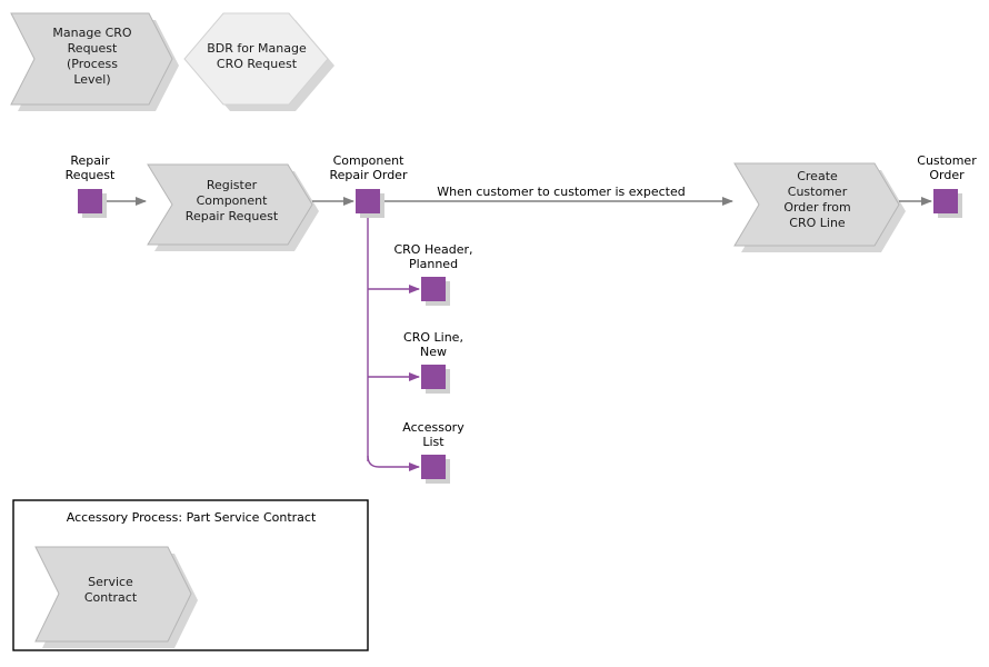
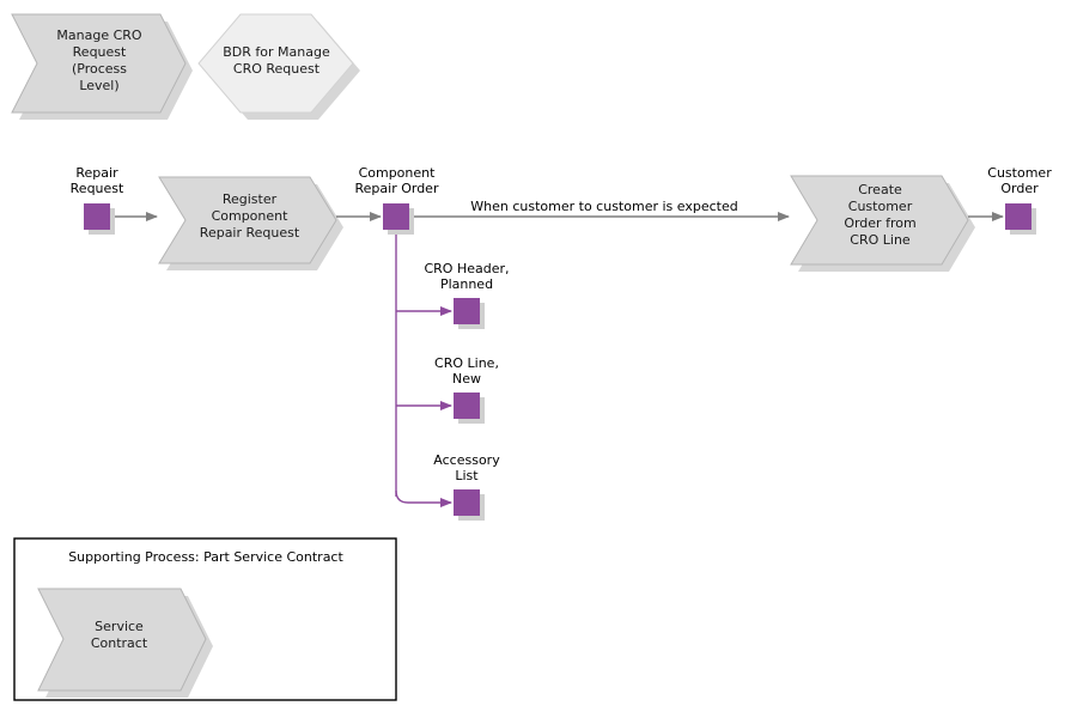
  Manage CRO
  Request
  (Process
  Level)
  BDR for Manage
  CRO Request
  Repair
  Request
  Register
  Component
  Repair Request
  Component
  Repair Order
  When customer to customer is expected
  Create
  Customer
  Order from
  CRO Line
  Customer
  Order
  CRO Header,
  Planned
  CRO Line,
  New
  Accessory
  List
- Accessory Process: Part Service Contract
+ Supporting Process: Part Service Contract
  Service
  Contract
